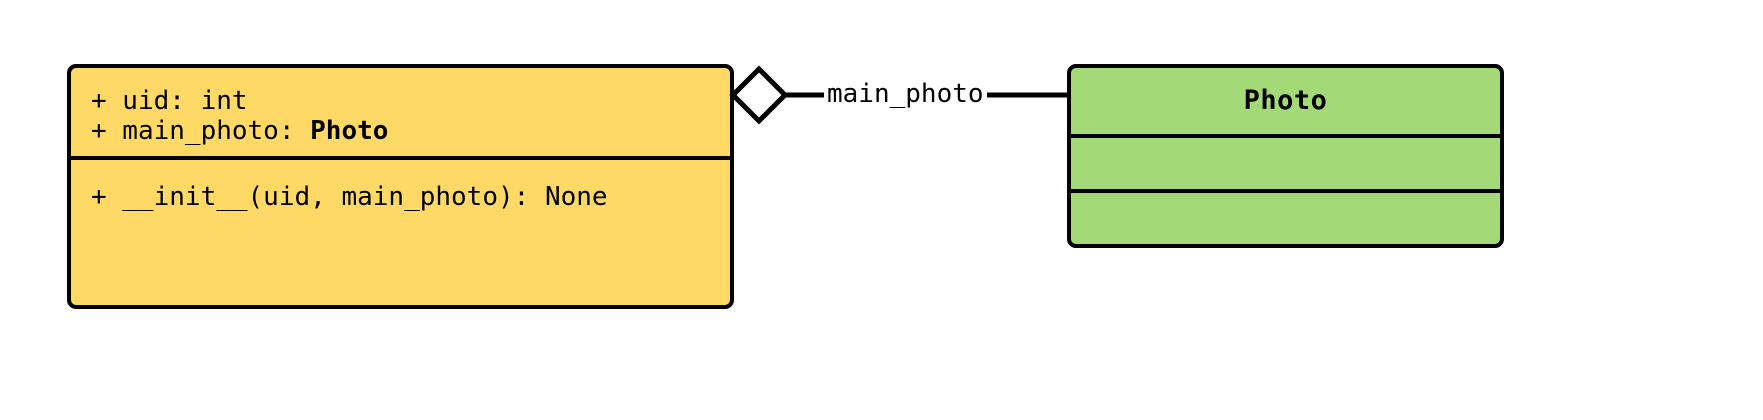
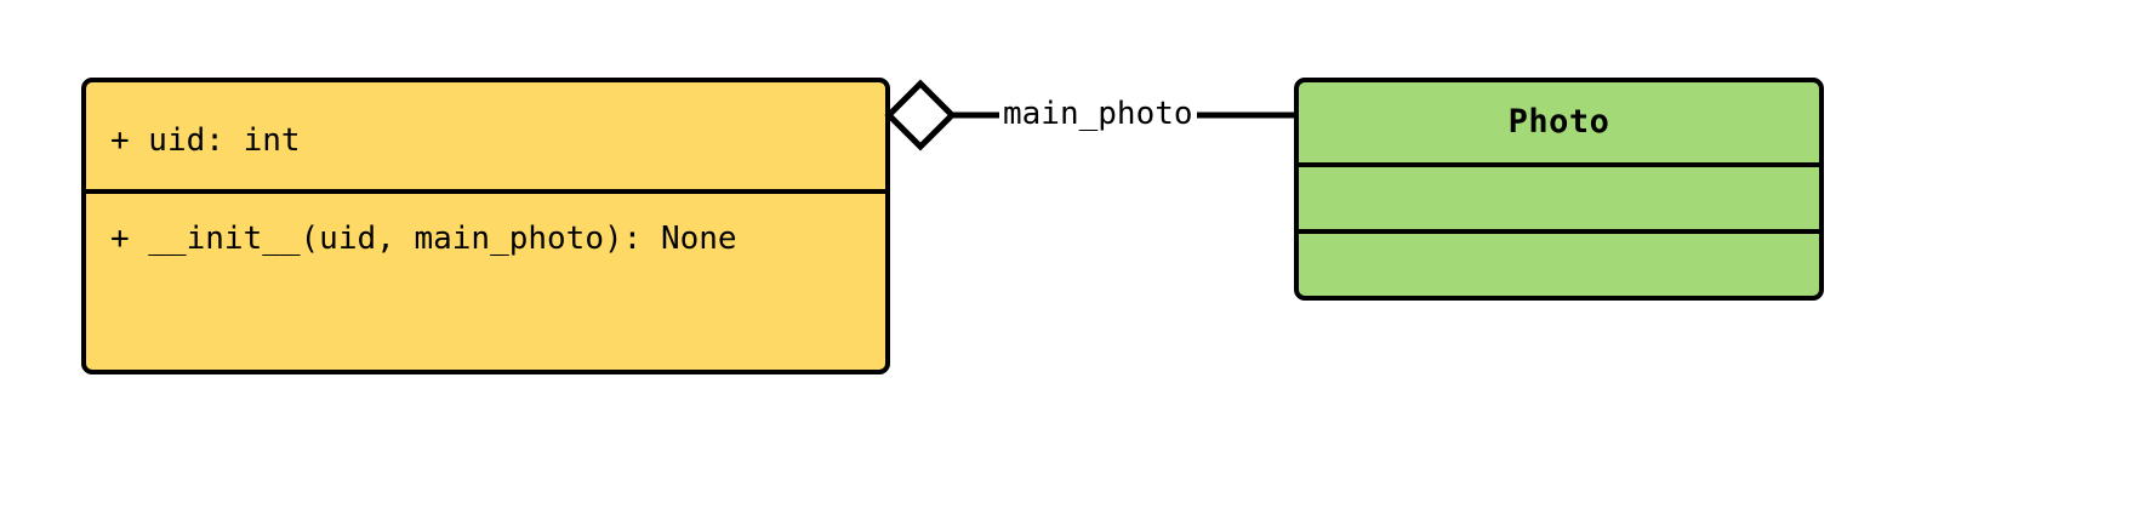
  + uid: int
- + main_photo: Photo
  + __init__(uid, main_photo): None
  Photo
  main_photo
